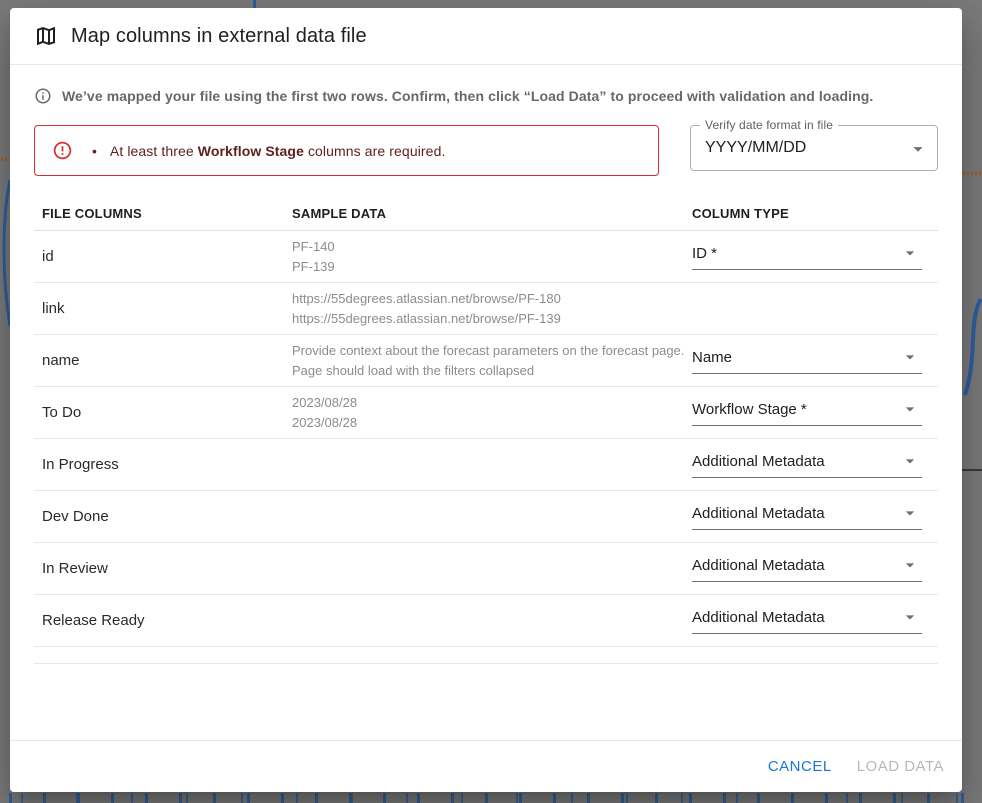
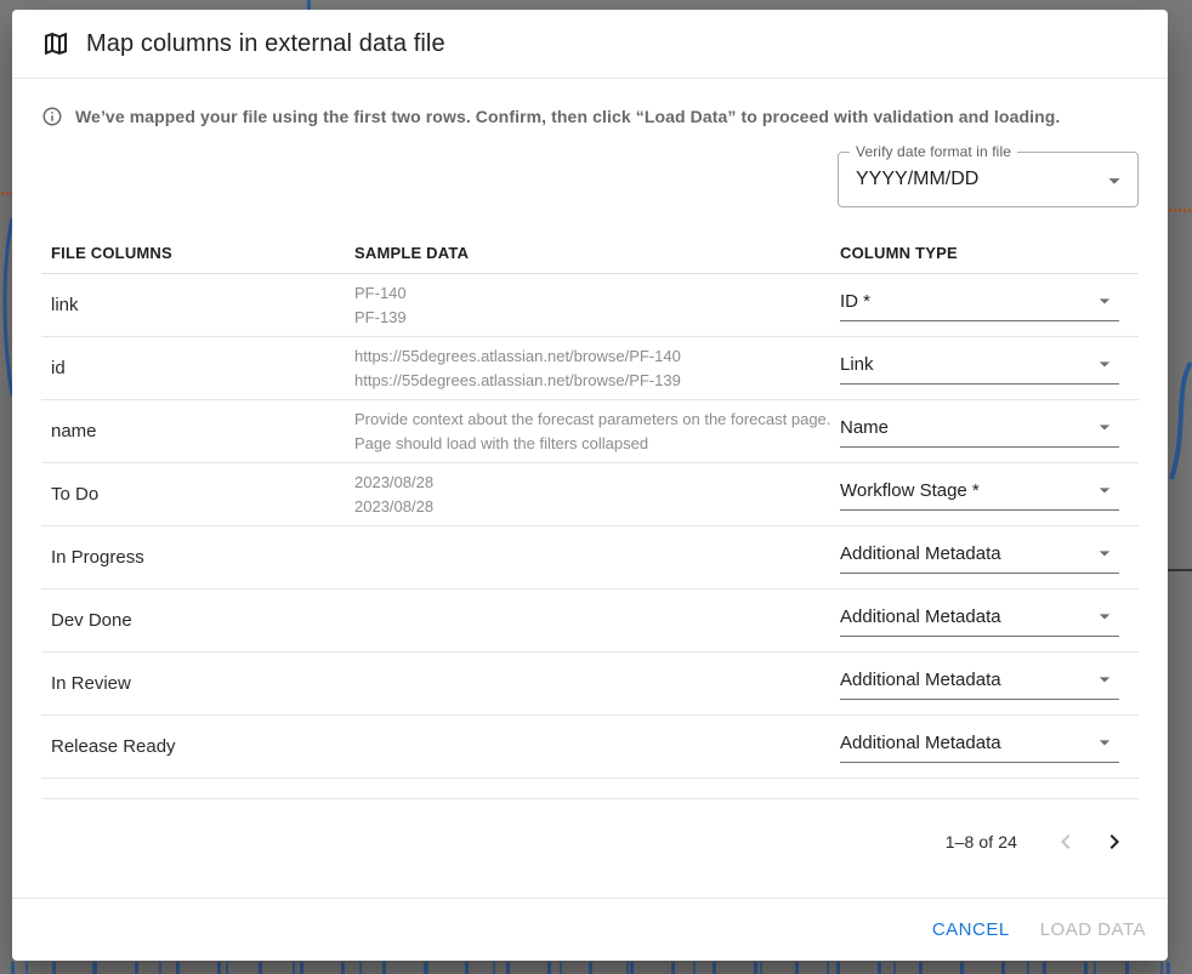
  Map columns in external data file
  We’ve mapped your file using the first two rows. Confirm, then click “Load Data” to proceed with validation and loading.
- •
- At least three Workflow Stage columns are required.
  Verify date format in file
  YYYY/MM/DD
  FILE COLUMNS
  SAMPLE DATA
  COLUMN TYPE
- id
+ link
  PF-140
  PF-139
  ID *
- link
+ id
- https://55degrees.atlassian.net/browse/PF-180
+ https://55degrees.atlassian.net/browse/PF-140
  https://55degrees.atlassian.net/browse/PF-139
+ Link
  name
  Provide context about the forecast parameters on the forecast page.
  Page should load with the filters collapsed
  Name
  To Do
  2023/08/28
  2023/08/28
  Workflow Stage *
  In Progress
  Additional Metadata
  Dev Done
  Additional Metadata
  In Review
  Additional Metadata
  Release Ready
  Additional Metadata
+ 1–8 of 24
  CANCEL
  LOAD DATA
